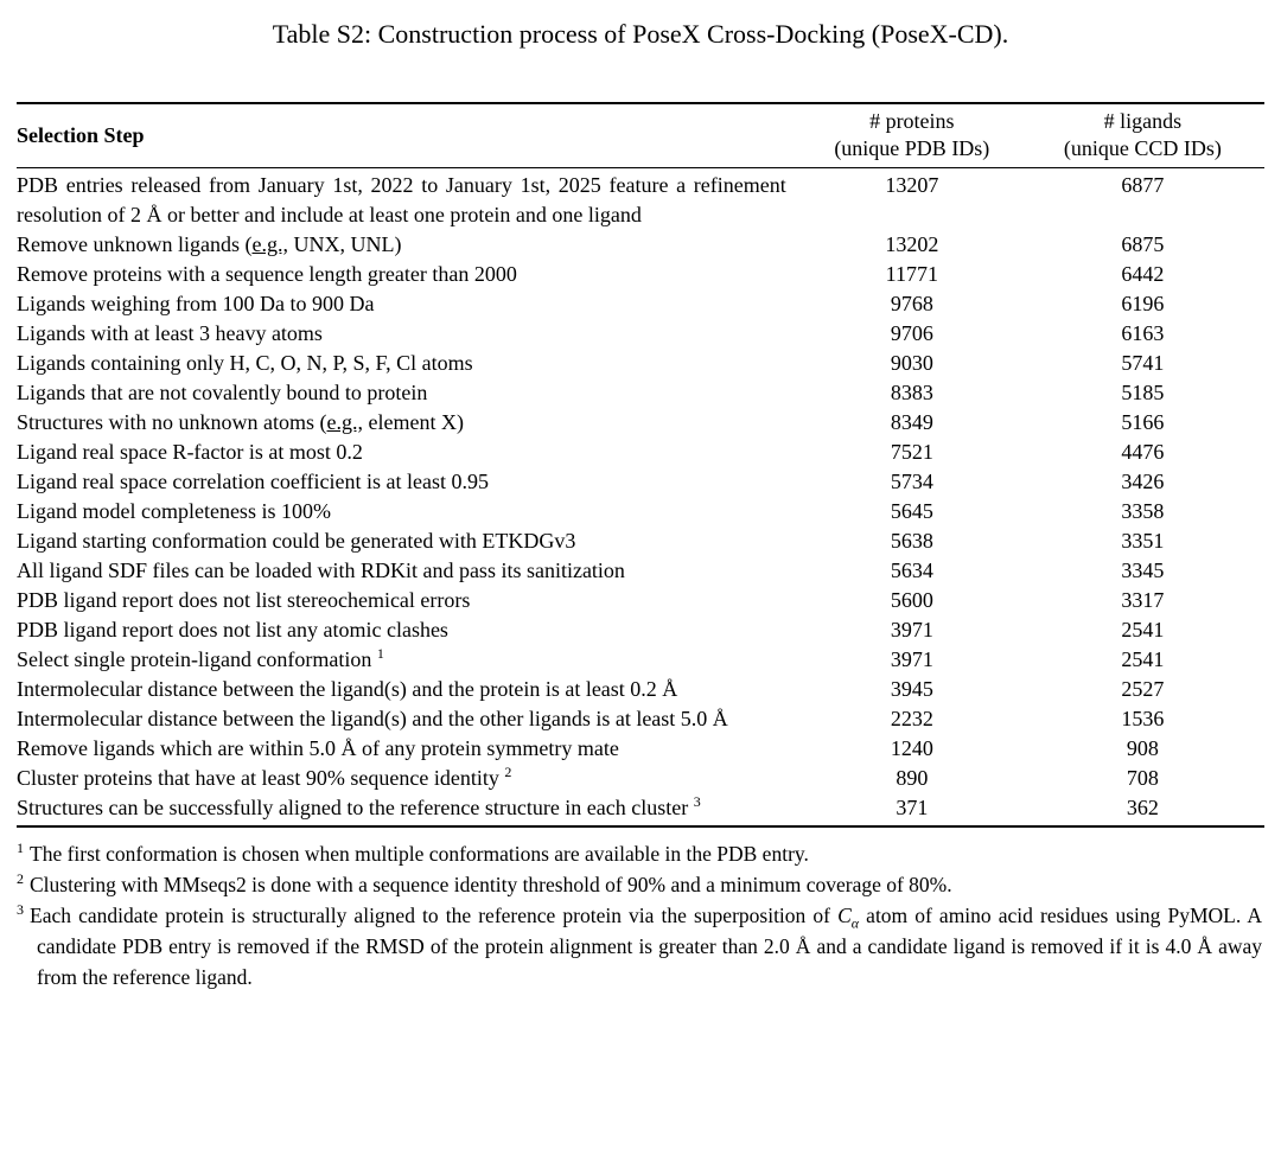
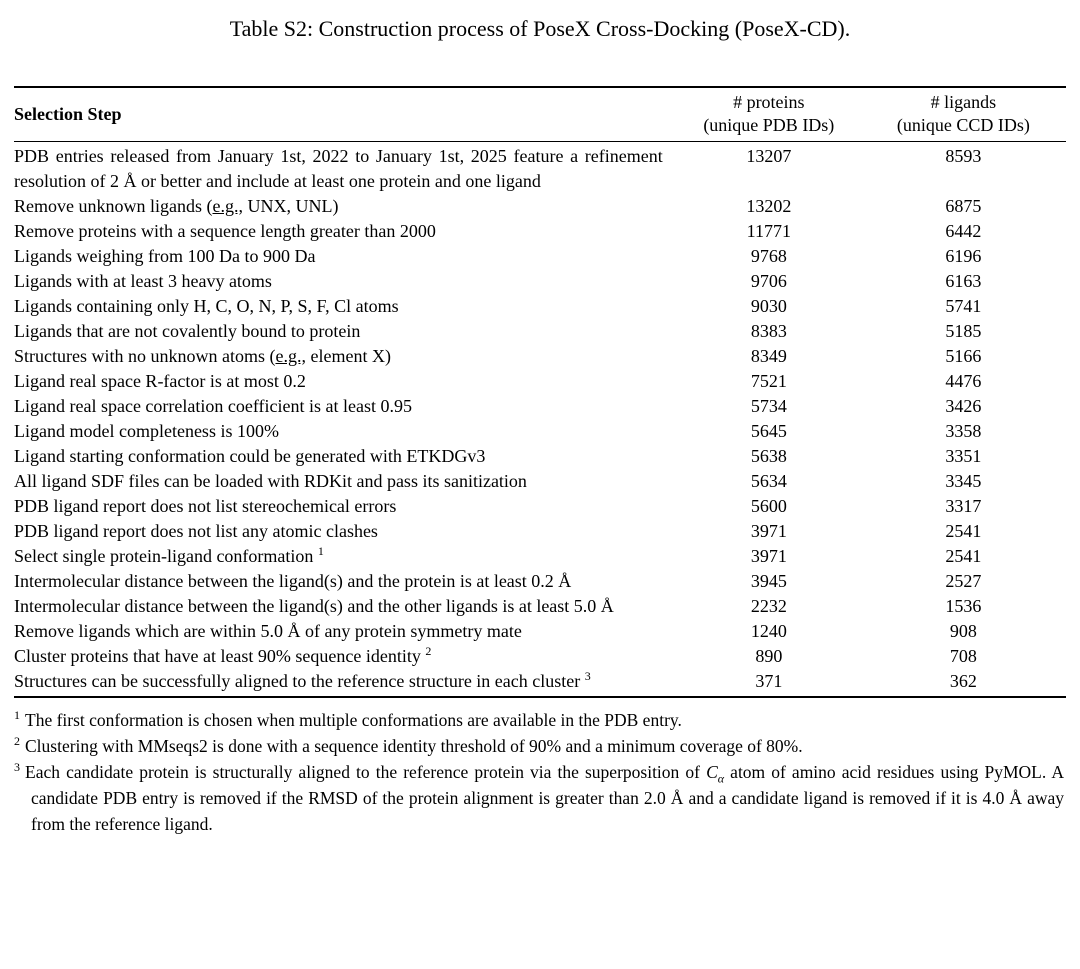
  Table S2: Construction process of PoseX Cross-Docking (PoseX-CD).
  Selection Step	# proteins (unique PDB IDs)	# ligands (unique CCD IDs)
- PDB entries released from January 1st, 2022 to January 1st, 2025 feature a refinement resolution of 2 Å or better and include at least one protein and one ligand	13207	6877
+ PDB entries released from January 1st, 2022 to January 1st, 2025 feature a refinement resolution of 2 Å or better and include at least one protein and one ligand	13207	8593
  Remove unknown ligands (e.g., UNX, UNL)	13202	6875
  Remove proteins with a sequence length greater than 2000	11771	6442
  Ligands weighing from 100 Da to 900 Da	9768	6196
  Ligands with at least 3 heavy atoms	9706	6163
  Ligands containing only H, C, O, N, P, S, F, Cl atoms	9030	5741
  Ligands that are not covalently bound to protein	8383	5185
  Structures with no unknown atoms (e.g., element X)	8349	5166
  Ligand real space R-factor is at most 0.2	7521	4476
  Ligand real space correlation coefficient is at least 0.95	5734	3426
  Ligand model completeness is 100%	5645	3358
  Ligand starting conformation could be generated with ETKDGv3	5638	3351
  All ligand SDF files can be loaded with RDKit and pass its sanitization	5634	3345
  PDB ligand report does not list stereochemical errors	5600	3317
  PDB ligand report does not list any atomic clashes	3971	2541
  Select single protein-ligand conformation 1	3971	2541
  Intermolecular distance between the ligand(s) and the protein is at least 0.2 Å	3945	2527
  Intermolecular distance between the ligand(s) and the other ligands is at least 5.0 Å	2232	1536
  Remove ligands which are within 5.0 Å of any protein symmetry mate	1240	908
  Cluster proteins that have at least 90% sequence identity 2	890	708
  Structures can be successfully aligned to the reference structure in each cluster 3	371	362
  1 The first conformation is chosen when multiple conformations are available in the PDB entry.
  2 Clustering with MMseqs2 is done with a sequence identity threshold of 90% and a minimum coverage of 80%.
  3 Each candidate protein is structurally aligned to the reference protein via the superposition of Cα atom of amino acid residues using PyMOL. A candidate PDB entry is removed if the RMSD of the protein alignment is greater than 2.0 Å and a candidate ligand is removed if it is 4.0 Å away from the reference ligand.
